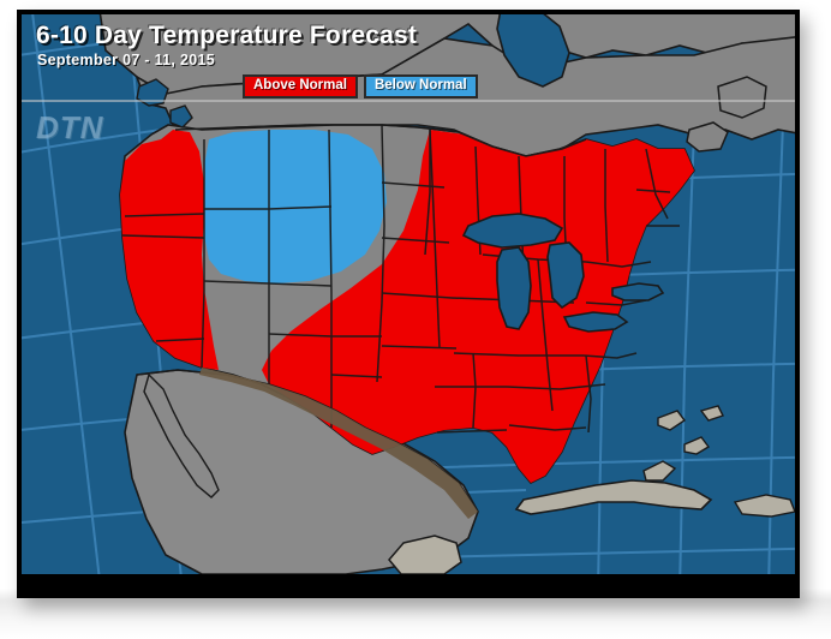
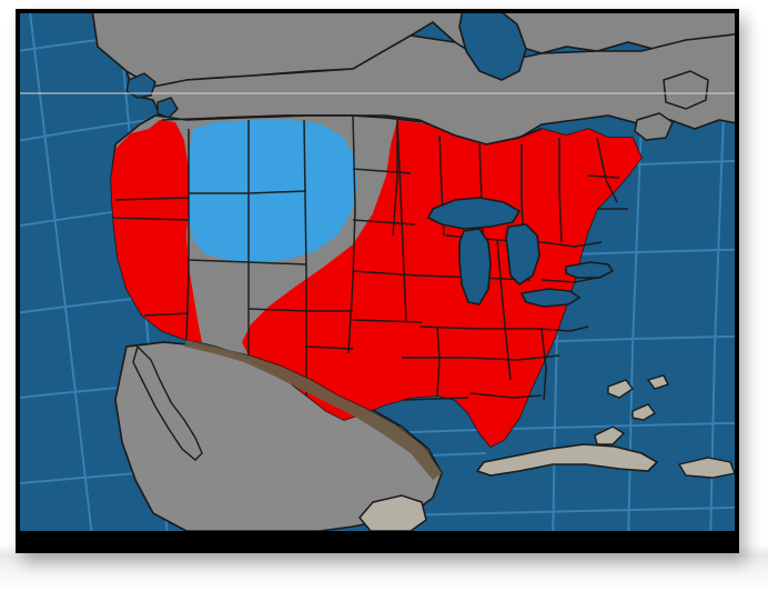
- 6-10 Day Temperature Forecast
- September 07 - 11, 2015
- Above Normal
- Below Normal
- DTN
